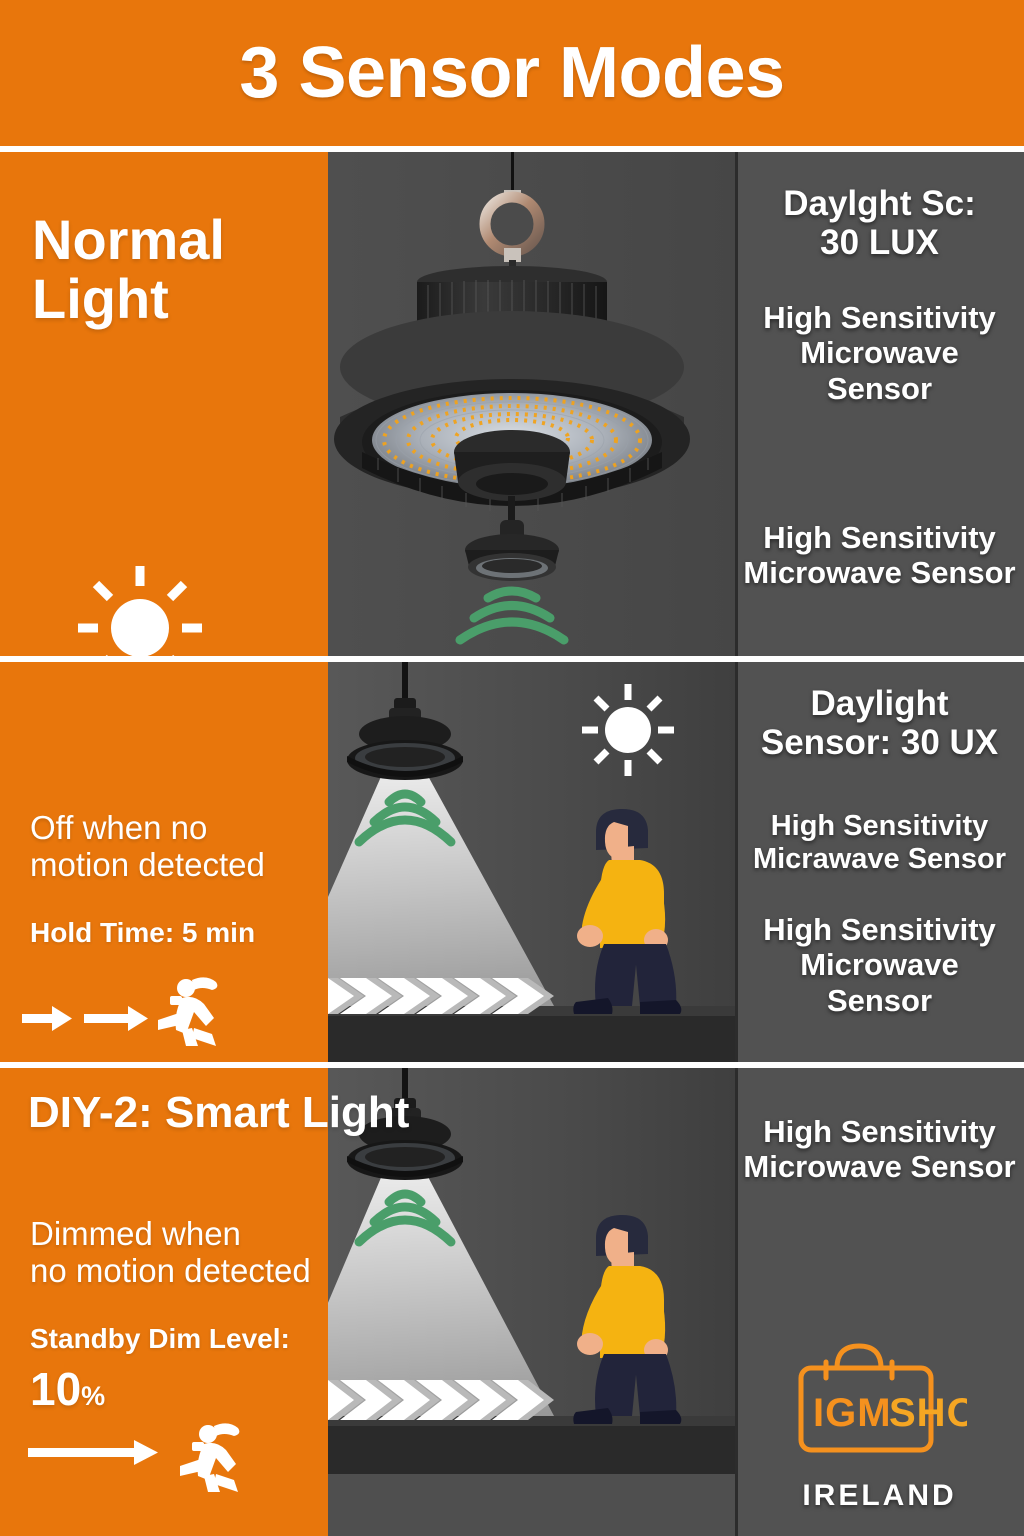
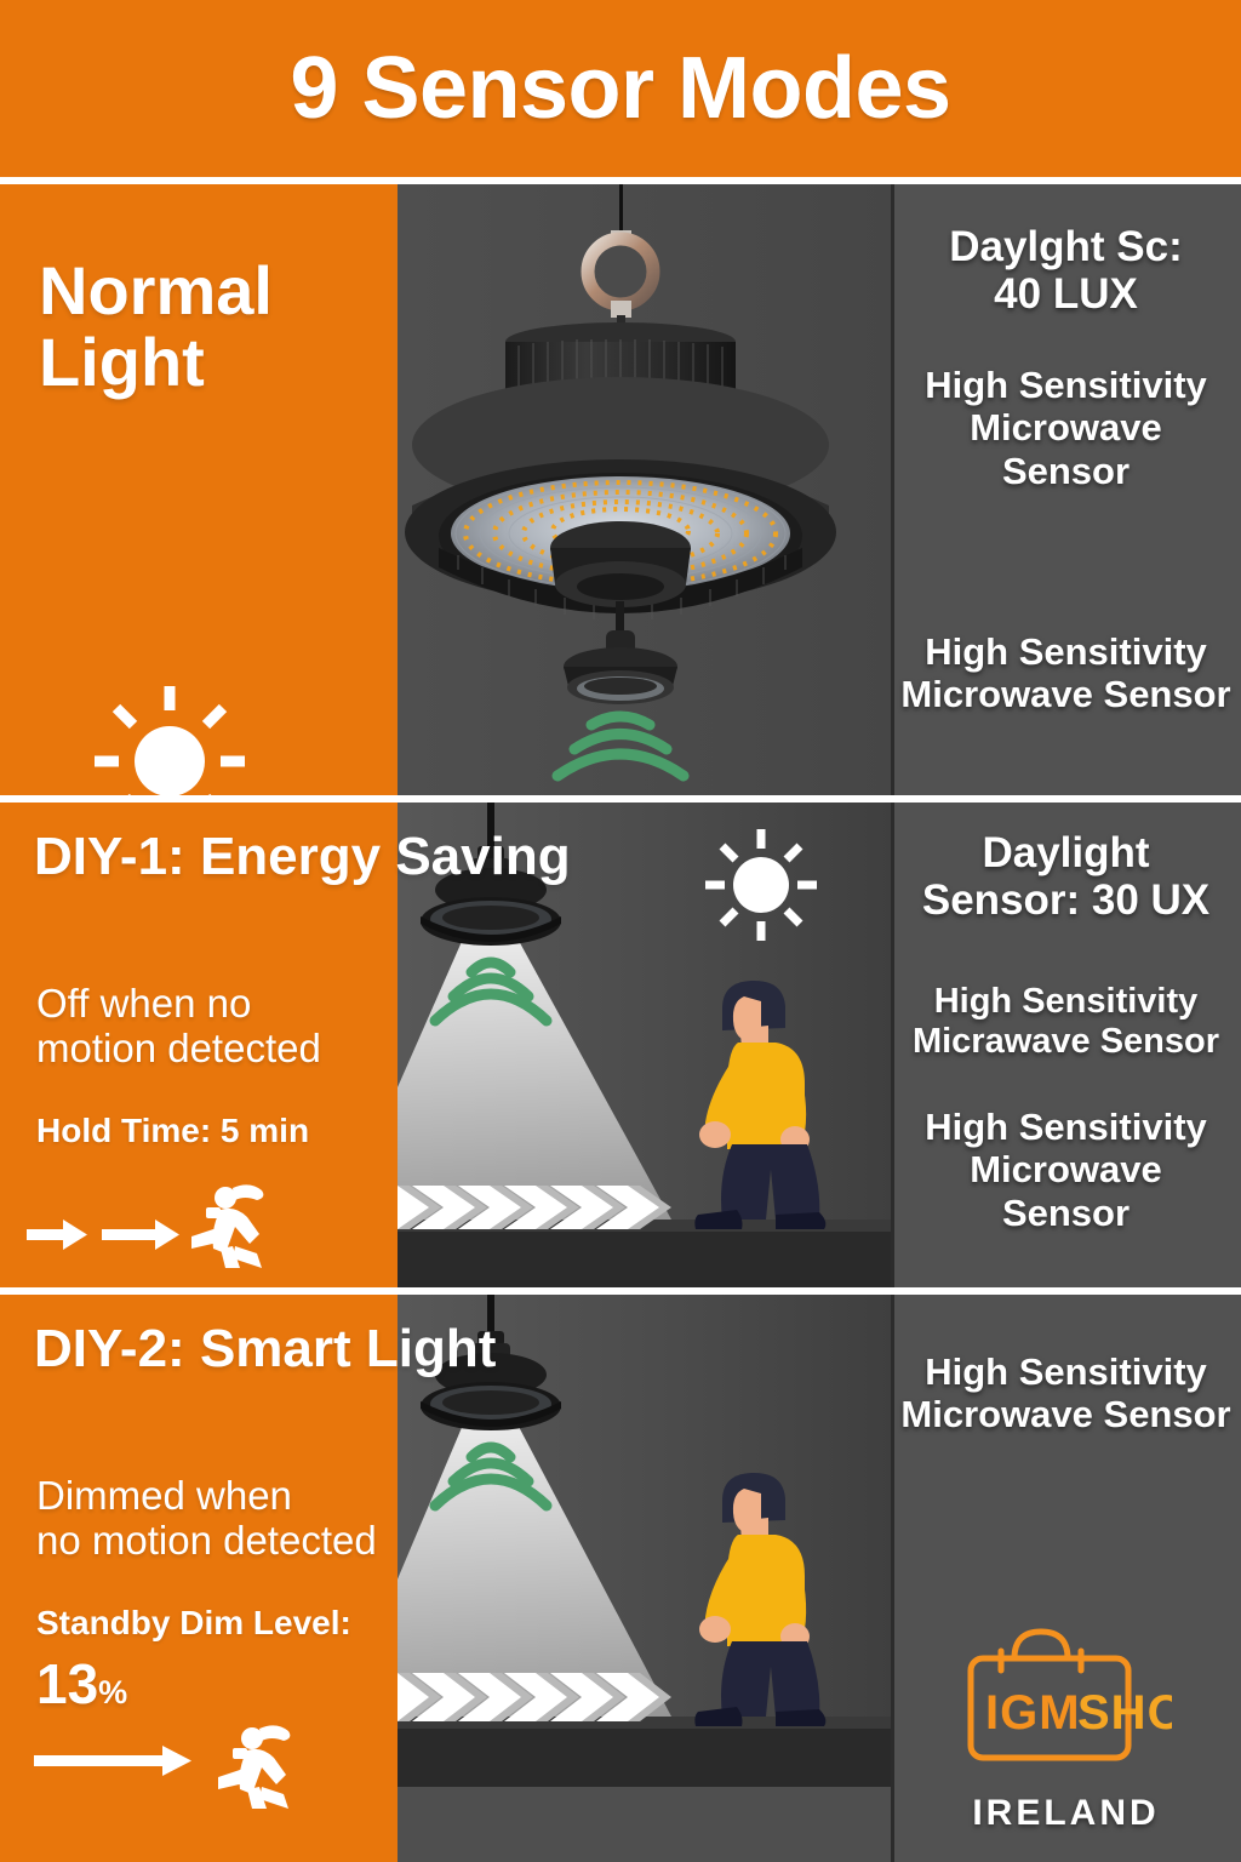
- 3 Sensor Modes
+ 9 Sensor Modes
  Normal
  Light
  Daylght Sc:
- 30 LUX
+ 40 LUX
  High Sensitivity
  Microwave
  Sensor
  High Sensitivity
  Microwave Sensor
+ DIY-1: Energy Saving
  Off when no
  motion detected
  Hold Time: 5 min
  Daylight
  Sensor: 30 UX
  High Sensitivity
  Micrawave Sensor
  High Sensitivity
  Microwave
  Sensor
  DIY-2: Smart Light
  Dimmed when
  no motion detected
  Standby Dim Level:
- 10%
+ 13%
  High Sensitivity
  Microwave Sensor
  IGM
  SHO
  IRELAND
